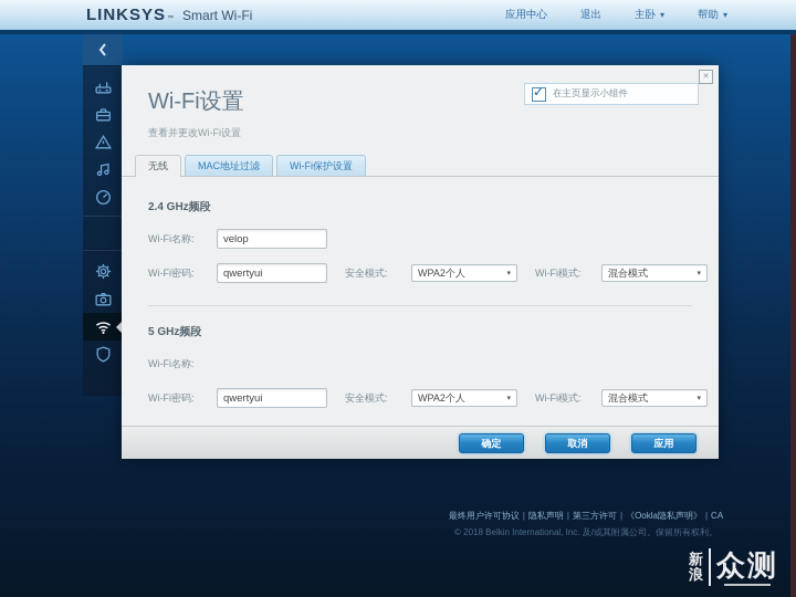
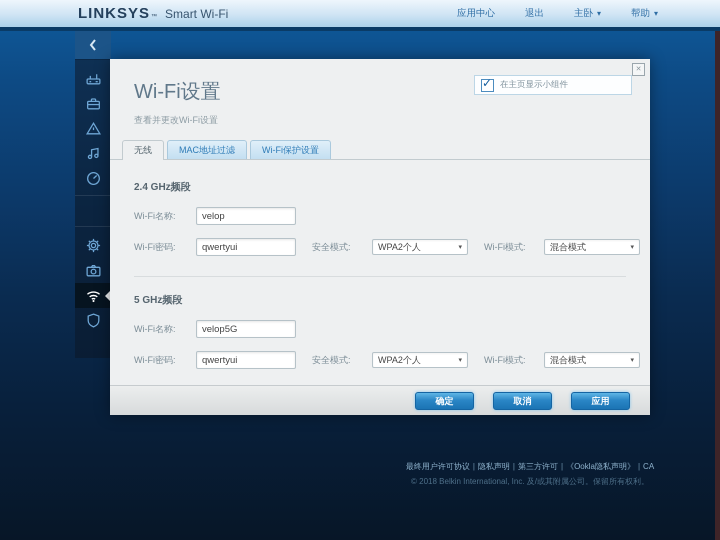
  LINKSYS
  Smart Wi-Fi
  应用中心
  退出
  主卧
  ▾
  帮助
  ▾
  Wi-Fi设置
  查看并更改Wi-Fi设置
  ✓
  在主页显示小组件
  无线
  MAC地址过滤
  Wi-Fi保护设置
  2.4 GHz频段
  Wi-Fi名称:
  velop
  Wi-Fi密码:
  qwertyui
  安全模式:
  WPA2个人
  Wi-Fi模式:
  混合模式
  5 GHz频段
  Wi-Fi名称:
+ velop5G
  Wi-Fi密码:
  qwertyui
  安全模式:
  WPA2个人
  Wi-Fi模式:
  混合模式
  确定
  取消
  应用
  最终用户许可协议 | 隐私声明 | 第三方许可 | 《Ookla隐私声明》 | CA
  © 2018 Belkin International, Inc. 及/或其附属公司。保留所有权利。
- 新
- 浪
- 众测
